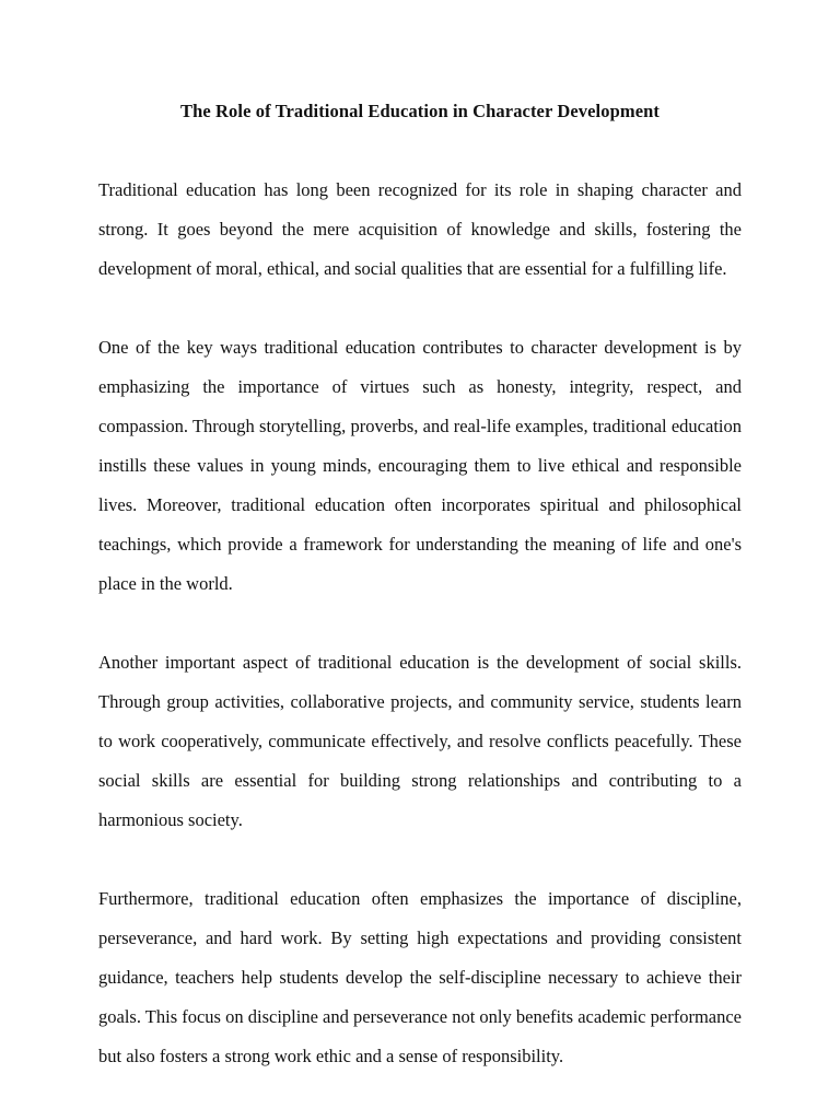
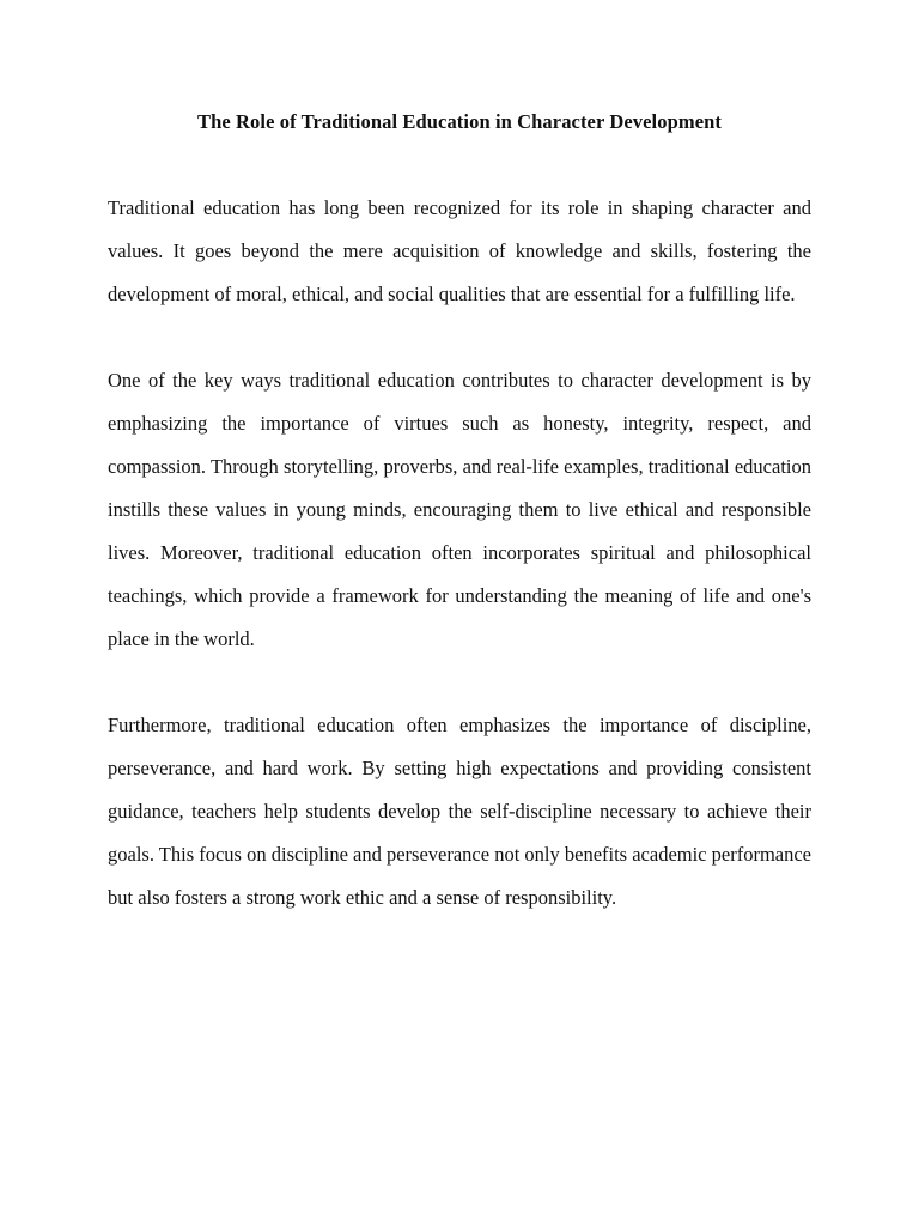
  The Role of Traditional Education in Character Development
- Traditional education has long been recognized for its role in shaping character and strong. It goes beyond the mere acquisition of knowledge and skills, fostering the development of moral, ethical, and social qualities that are essential for a fulfilling life.
+ Traditional education has long been recognized for its role in shaping character and values. It goes beyond the mere acquisition of knowledge and skills, fostering the development of moral, ethical, and social qualities that are essential for a fulfilling life.
  One of the key ways traditional education contributes to character development is by emphasizing the importance of virtues such as honesty, integrity, respect, and compassion. Through storytelling, proverbs, and real-life examples, traditional education instills these values in young minds, encouraging them to live ethical and responsible lives. Moreover, traditional education often incorporates spiritual and philosophical teachings, which provide a framework for understanding the meaning of life and one's place in the world.
- Another important aspect of traditional education is the development of social skills. Through group activities, collaborative projects, and community service, students learn to work cooperatively, communicate effectively, and resolve conflicts peacefully. These social skills are essential for building strong relationships and contributing to a harmonious society.
  Furthermore, traditional education often emphasizes the importance of discipline, perseverance, and hard work. By setting high expectations and providing consistent guidance, teachers help students develop the self-discipline necessary to achieve their goals. This focus on discipline and perseverance not only benefits academic performance but also fosters a strong work ethic and a sense of responsibility.
